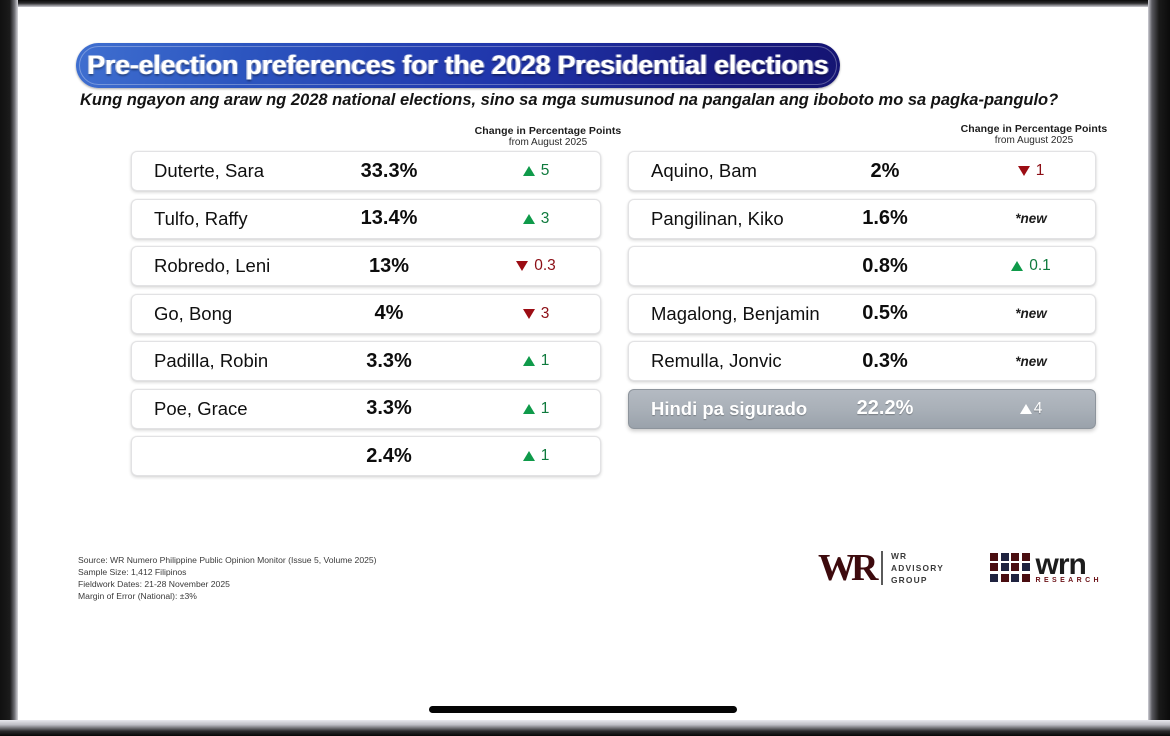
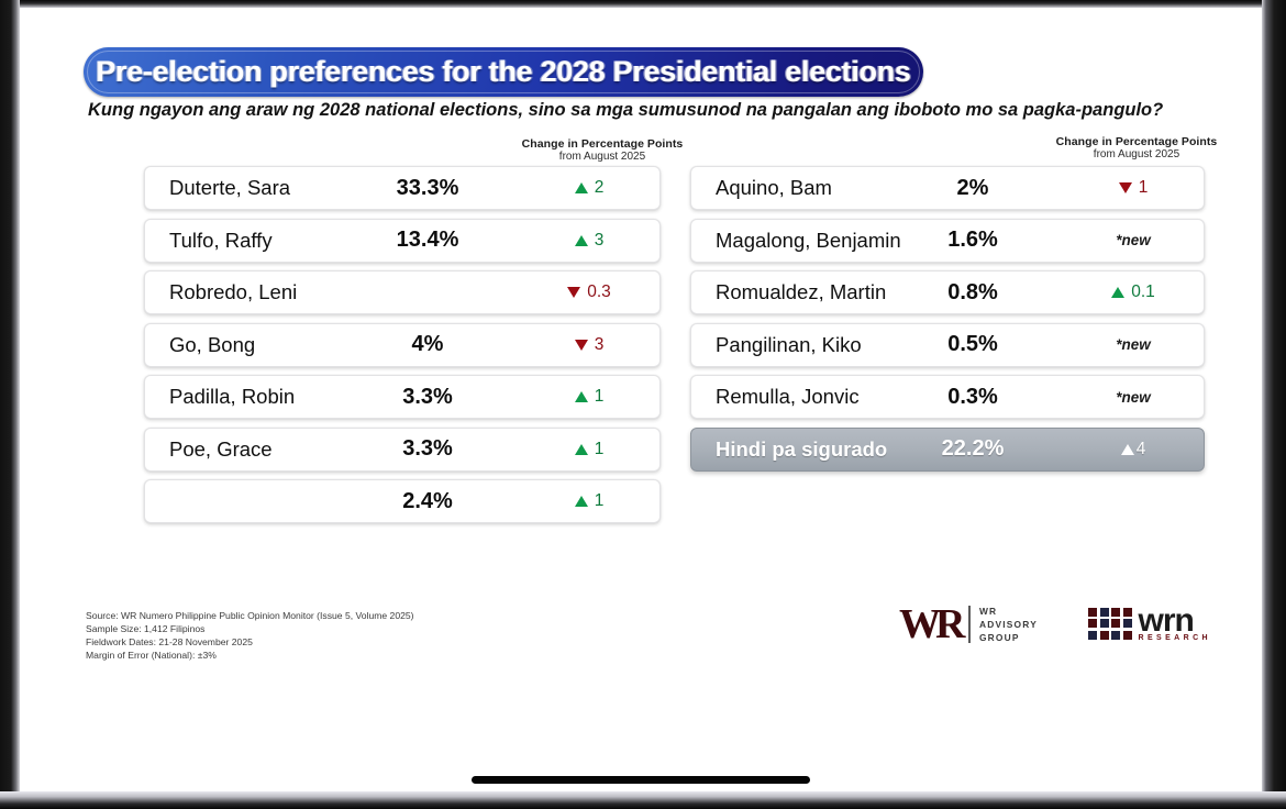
  Pre-election preferences for the 2028 Presidential elections
  Kung ngayon ang araw ng 2028 national elections, sino sa mga sumusunod na pangalan ang iboboto mo sa pagka-pangulo?
  Change in Percentage Points
  from August 2025
  Change in Percentage Points
  from August 2025
  Duterte, Sara
  33.3%
- 5
+ 2
  Tulfo, Raffy
  13.4%
  3
  Robredo, Leni
- 13%
  0.3
  Go, Bong
  4%
  3
  Padilla, Robin
  3.3%
  1
  Poe, Grace
  3.3%
  1
  2.4%
  1
  Aquino, Bam
  2%
  1
- Pangilinan, Kiko
+ Magalong, Benjamin
  1.6%
  *new
+ Romualdez, Martin
  0.8%
  0.1
- Magalong, Benjamin
+ Pangilinan, Kiko
  0.5%
  *new
  Remulla, Jonvic
  0.3%
  *new
  Hindi pa sigurado
  22.2%
  4
  Source: WR Numero Philippine Public Opinion Monitor (Issue 5, Volume 2025)
  Sample Size: 1,412 Filipinos
  Fieldwork Dates: 21-28 November 2025
  Margin of Error (National): ±3%
  WR
  WR
  ADVISORY
  GROUP
  wrn
